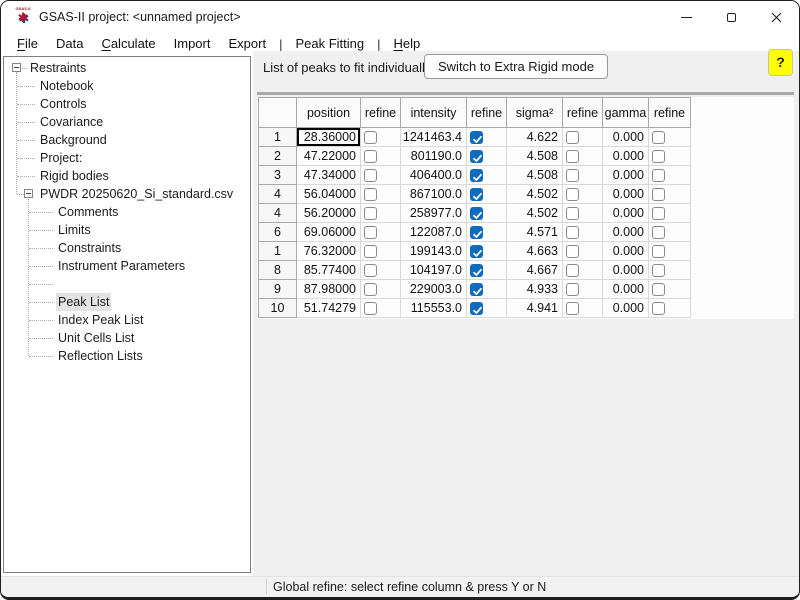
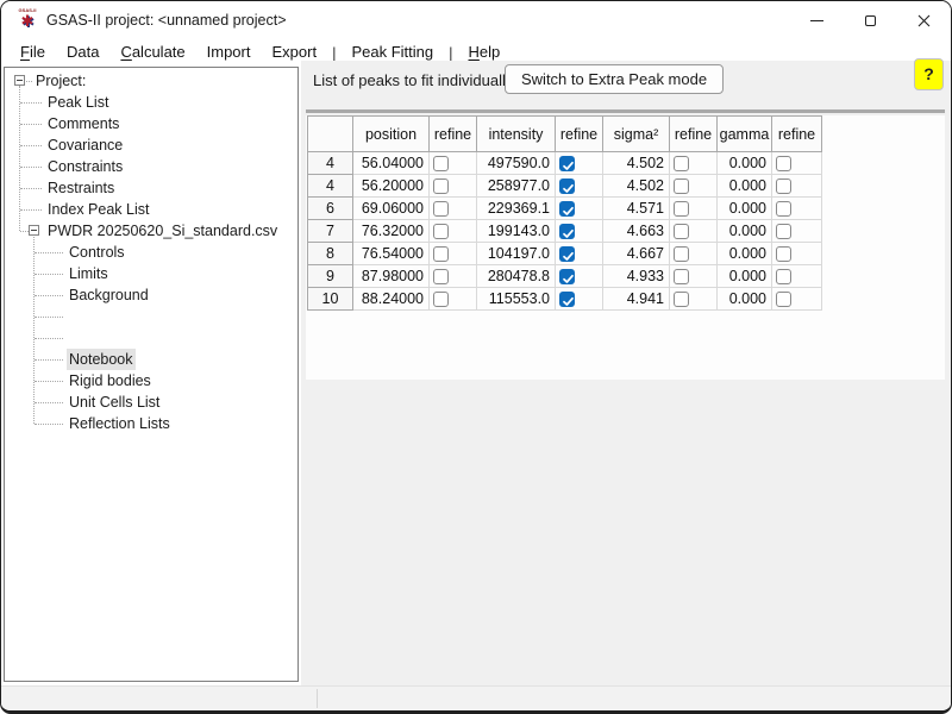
  ✱
  GSAS-II project: <unnamed project>
  File
  Data
  Calculate
  Import
  Export
  |
  Peak Fitting
  |
  Help
- Restraints
+ Project:
- Notebook
+ Peak List
- Controls
+ Comments
  Covariance
- Background
+ Constraints
- Project:
+ Restraints
- Rigid bodies
+ Index Peak List
  PWDR 20250620_Si_standard.csv
- Comments
+ Controls
  Limits
- Constraints
+ Background
- Instrument Parameters
- Peak List
+ Notebook
- Index Peak List
+ Rigid bodies
  Unit Cells List
  Reflection Lists
  List of peaks to fit individual
- Switch to Extra Rigid mode
+ Switch to Extra Peak mode
  ?
  	position	refine	intensity	refine	sigma²	refine	gamma	refine
- 1	28.36000		1241463.4		4.622		0.000
- 2	47.22000		801190.0		4.508		0.000
- 3	47.34000		406400.0		4.508		0.000
- 4	56.04000		867100.0		4.502		0.000
+ 4	56.04000		497590.0		4.502		0.000
  4	56.20000		258977.0		4.502		0.000
- 6	69.06000		122087.0		4.571		0.000
+ 6	69.06000		229369.1		4.571		0.000
- 1	76.32000		199143.0		4.663		0.000
+ 7	76.32000		199143.0		4.663		0.000
- 8	85.77400		104197.0		4.667		0.000
+ 8	76.54000		104197.0		4.667		0.000
- 9	87.98000		229003.0		4.933		0.000
+ 9	87.98000		280478.8		4.933		0.000
- 10	51.74279		115553.0		4.941		0.000
+ 10	88.24000		115553.0		4.941		0.000
- Global refine: select refine column & press Y or N
